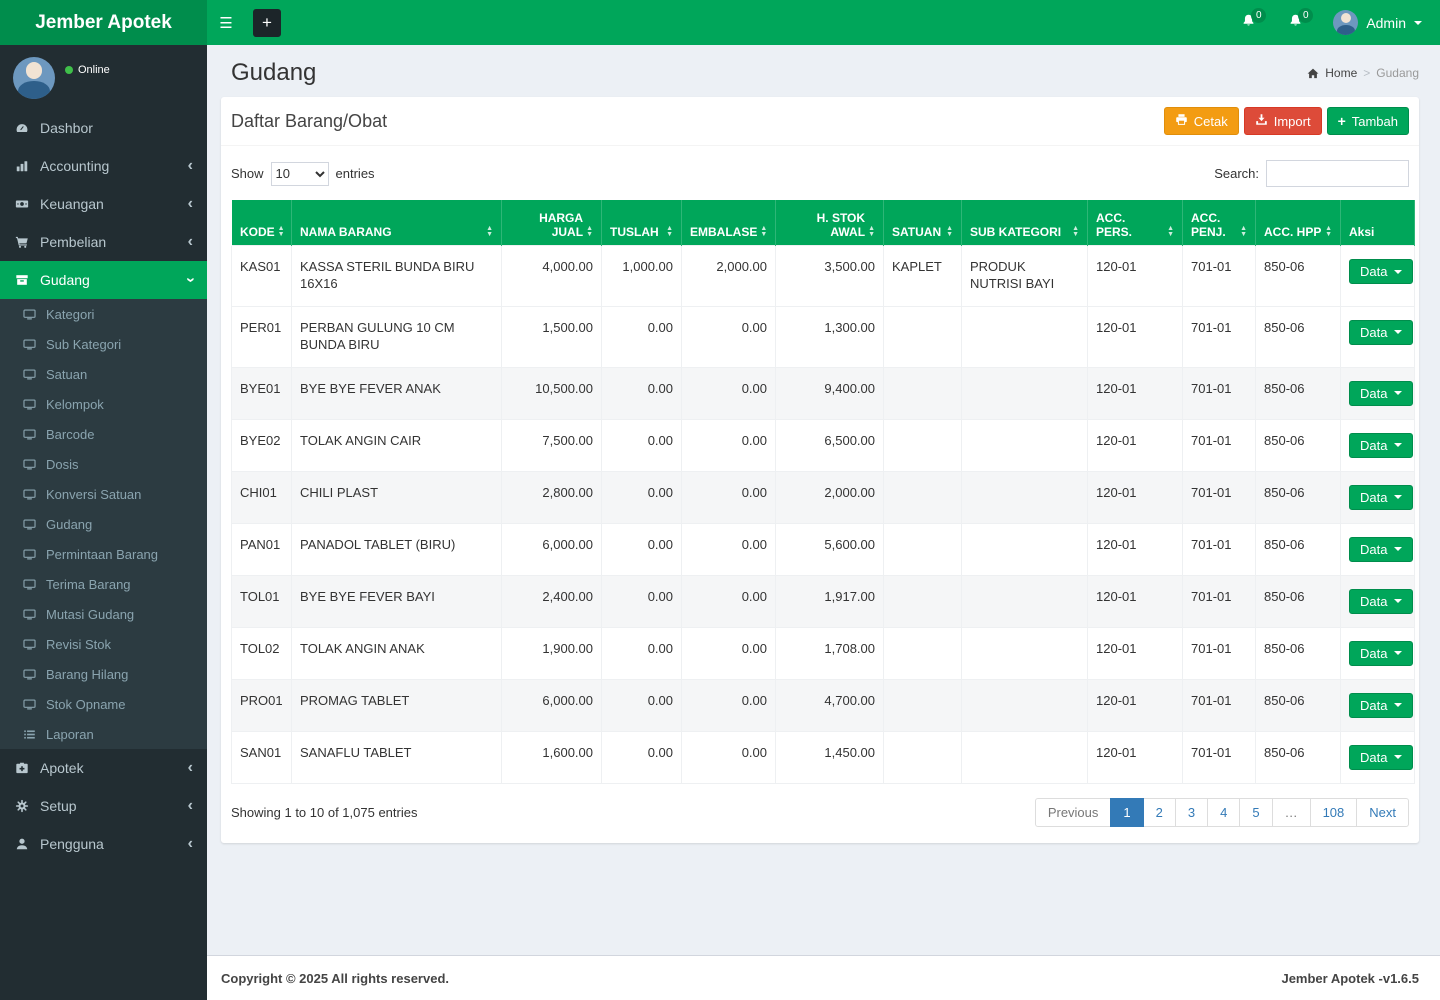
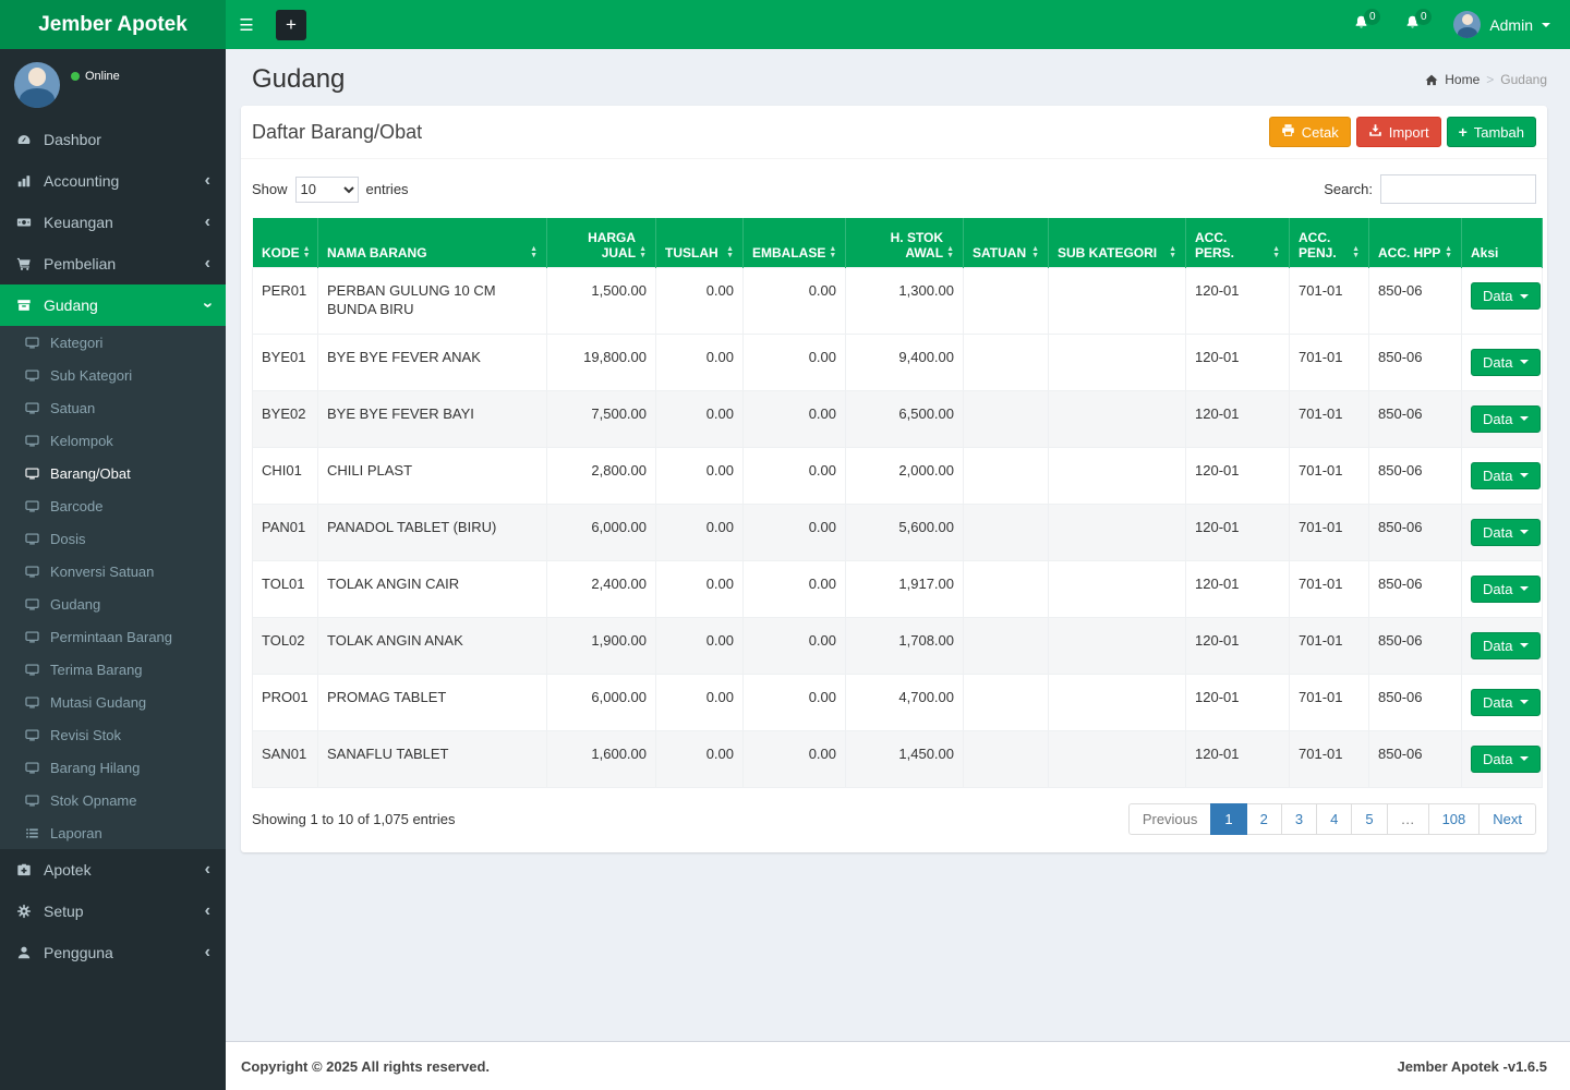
  Jember Apotek
  ☰
  +
  0
  0
  Admin
  Online
  Dashbor
  Accounting
  ‹
  Keuangan
  ‹
  Pembelian
  ‹
  Gudang
  Kategori
  Sub Kategori
  Satuan
  Kelompok
+ Barang/Obat
  Barcode
  Dosis
  Konversi Satuan
  Gudang
  Permintaan Barang
  Terima Barang
  Mutasi Gudang
  Revisi Stok
  Barang Hilang
  Stok Opname
  Laporan
  Apotek
  ‹
  Setup
  ‹
  Pengguna
  ‹
  Gudang
  Home
  >
  Gudang
  Daftar Barang/Obat
  Cetak
  Import
  +
  Tambah
  Show
  10
  entries
  Search:
  KODE	NAMA BARANG	HARGA JUAL	TUSLAH	EMBALASE	H. STOK AWAL	SATUAN	SUB KATEGORI	ACC. PERS.	ACC. PENJ.	ACC. HPP	Aksi
- KAS01	KASSA STERIL BUNDA BIRU 16X16	4,000.00	1,000.00	2,000.00	3,500.00	KAPLET	PRODUK NUTRISI BAYI	120-01	701-01	850-06	Data
  PER01	PERBAN GULUNG 10 CM BUNDA BIRU	1,500.00	0.00	0.00	1,300.00			120-01	701-01	850-06	Data
- BYE01	BYE BYE FEVER ANAK	10,500.00	0.00	0.00	9,400.00			120-01	701-01	850-06	Data
+ BYE01	BYE BYE FEVER ANAK	19,800.00	0.00	0.00	9,400.00			120-01	701-01	850-06	Data
- BYE02	TOLAK ANGIN CAIR	7,500.00	0.00	0.00	6,500.00			120-01	701-01	850-06	Data
+ BYE02	BYE BYE FEVER BAYI	7,500.00	0.00	0.00	6,500.00			120-01	701-01	850-06	Data
  CHI01	CHILI PLAST	2,800.00	0.00	0.00	2,000.00			120-01	701-01	850-06	Data
  PAN01	PANADOL TABLET (BIRU)	6,000.00	0.00	0.00	5,600.00			120-01	701-01	850-06	Data
- TOL01	BYE BYE FEVER BAYI	2,400.00	0.00	0.00	1,917.00			120-01	701-01	850-06	Data
+ TOL01	TOLAK ANGIN CAIR	2,400.00	0.00	0.00	1,917.00			120-01	701-01	850-06	Data
  TOL02	TOLAK ANGIN ANAK	1,900.00	0.00	0.00	1,708.00			120-01	701-01	850-06	Data
  PRO01	PROMAG TABLET	6,000.00	0.00	0.00	4,700.00			120-01	701-01	850-06	Data
  SAN01	SANAFLU TABLET	1,600.00	0.00	0.00	1,450.00			120-01	701-01	850-06	Data
  Showing 1 to 10 of 1,075 entries
  Previous
  1
  2
  3
  4
  5
  …
  108
  Next
  Copyright © 2025 All rights reserved.
  Jember Apotek -v1.6.5
